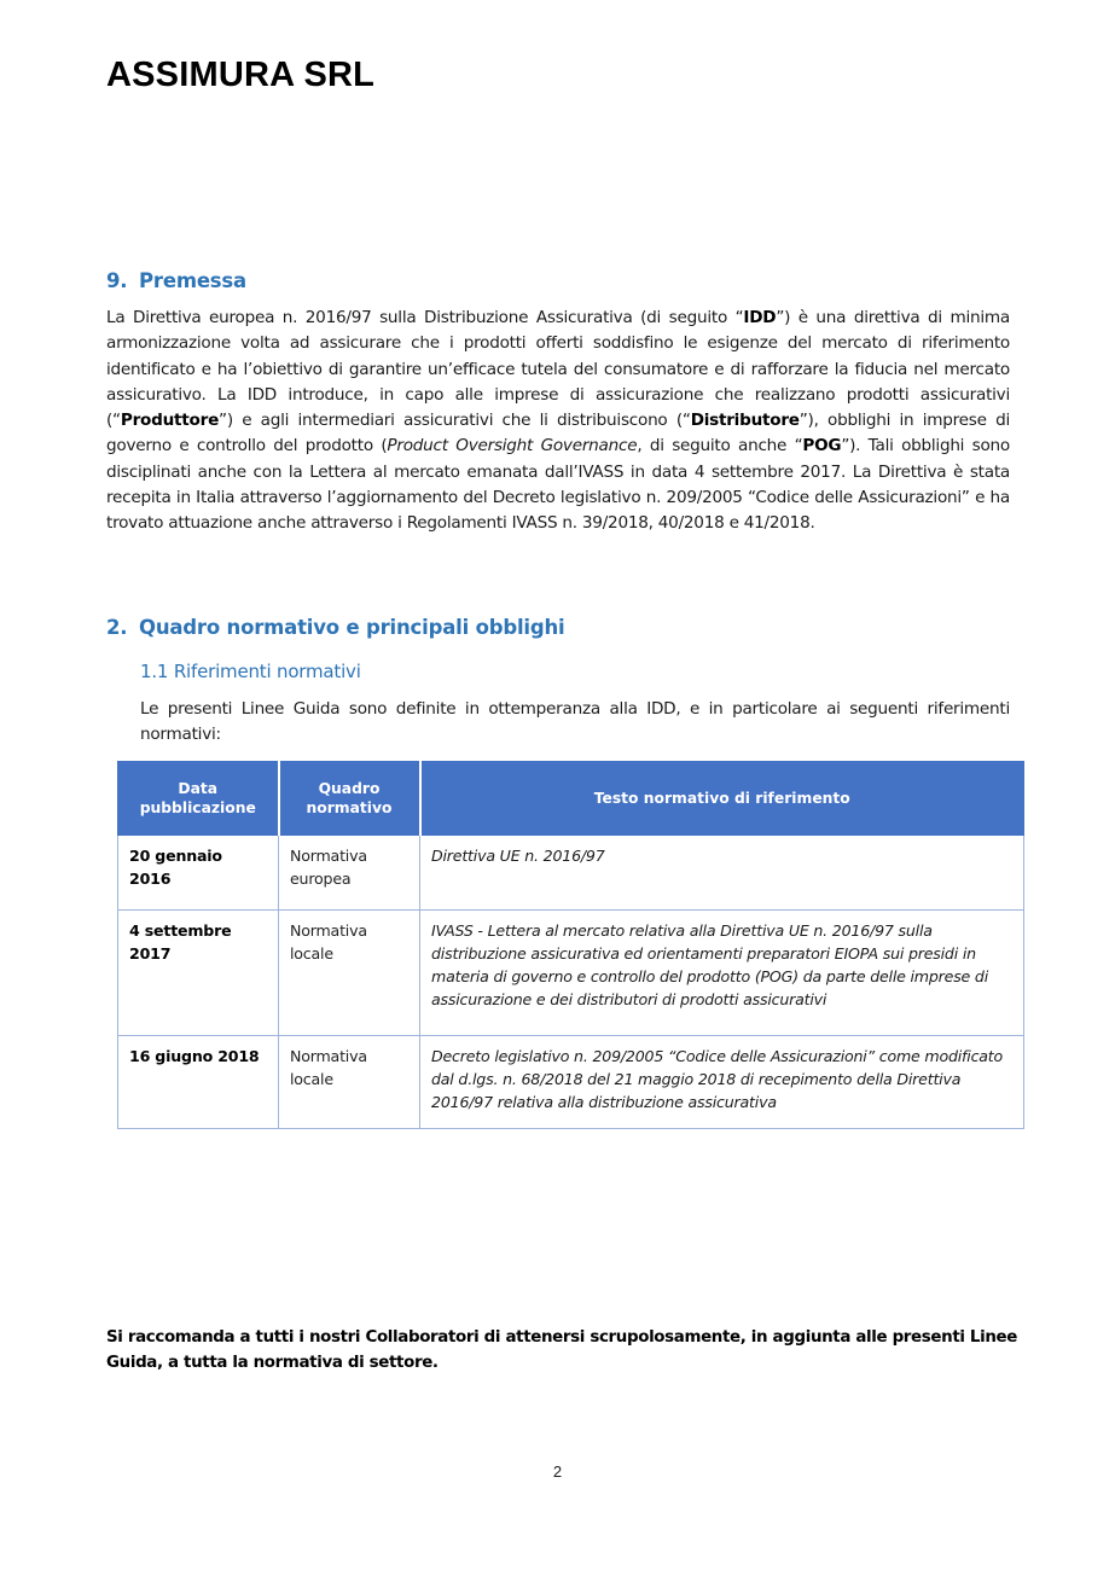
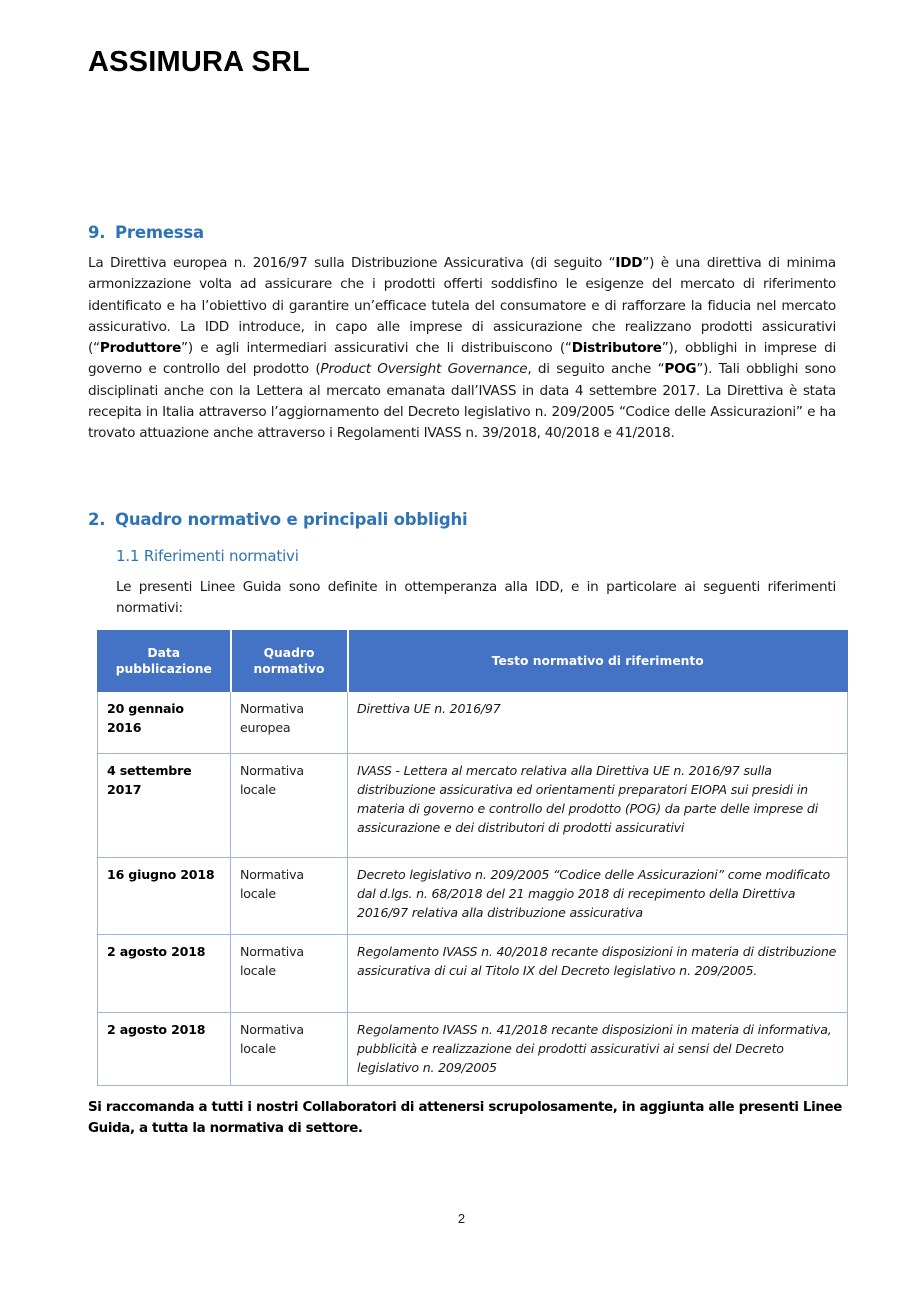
  ASSIMURA SRL
  9. Premessa
  La Direttiva europea n. 2016/97 sulla Distribuzione Assicurativa (di seguito “IDD”) è una direttiva di minima armonizzazione volta ad assicurare che i prodotti offerti soddisfino le esigenze del mercato di riferimento identificato e ha l’obiettivo di garantire un’efficace tutela del consumatore e di rafforzare la fiducia nel mercato assicurativo. La IDD introduce, in capo alle imprese di assicurazione che realizzano prodotti assicurativi (“Produttore”) e agli intermediari assicurativi che li distribuiscono (“Distributore”), obblighi in imprese di governo e controllo del prodotto (Product Oversight Governance, di seguito anche “POG”). Tali obblighi sono disciplinati anche con la Lettera al mercato emanata dall’IVASS in data 4 settembre 2017. La Direttiva è stata recepita in Italia attraverso l’aggiornamento del Decreto legislativo n. 209/2005 “Codice delle Assicurazioni” e ha trovato attuazione anche attraverso i Regolamenti IVASS n. 39/2018, 40/2018 e 41/2018.
  2. Quadro normativo e principali obblighi
  1.1 Riferimenti normativi
  Le presenti Linee Guida sono definite in ottemperanza alla IDD, e in particolare ai seguenti riferimenti normativi:
  Data pubblicazione	Quadro normativo	Testo normativo di riferimento
  20 gennaio 2016	Normativa europea	Direttiva UE n. 2016/97
  4 settembre 2017	Normativa locale	IVASS - Lettera al mercato relativa alla Direttiva UE n. 2016/97 sulla distribuzione assicurativa ed orientamenti preparatori EIOPA sui presidi in materia di governo e controllo del prodotto (POG) da parte delle imprese di assicurazione e dei distributori di prodotti assicurativi
  16 giugno 2018	Normativa locale	Decreto legislativo n. 209/2005 “Codice delle Assicurazioni” come modificato dal d.lgs. n. 68/2018 del 21 maggio 2018 di recepimento della Direttiva 2016/97 relativa alla distribuzione assicurativa
+ 2 agosto 2018	Normativa locale	Regolamento IVASS n. 40/2018 recante disposizioni in materia di distribuzione assicurativa di cui al Titolo IX del Decreto legislativo n. 209/2005.
+ 2 agosto 2018	Normativa locale	Regolamento IVASS n. 41/2018 recante disposizioni in materia di informativa, pubblicità e realizzazione dei prodotti assicurativi ai sensi del Decreto legislativo n. 209/2005
  Si raccomanda a tutti i nostri Collaboratori di attenersi scrupolosamente, in aggiunta alle presenti Linee Guida, a tutta la normativa di settore.
  2
